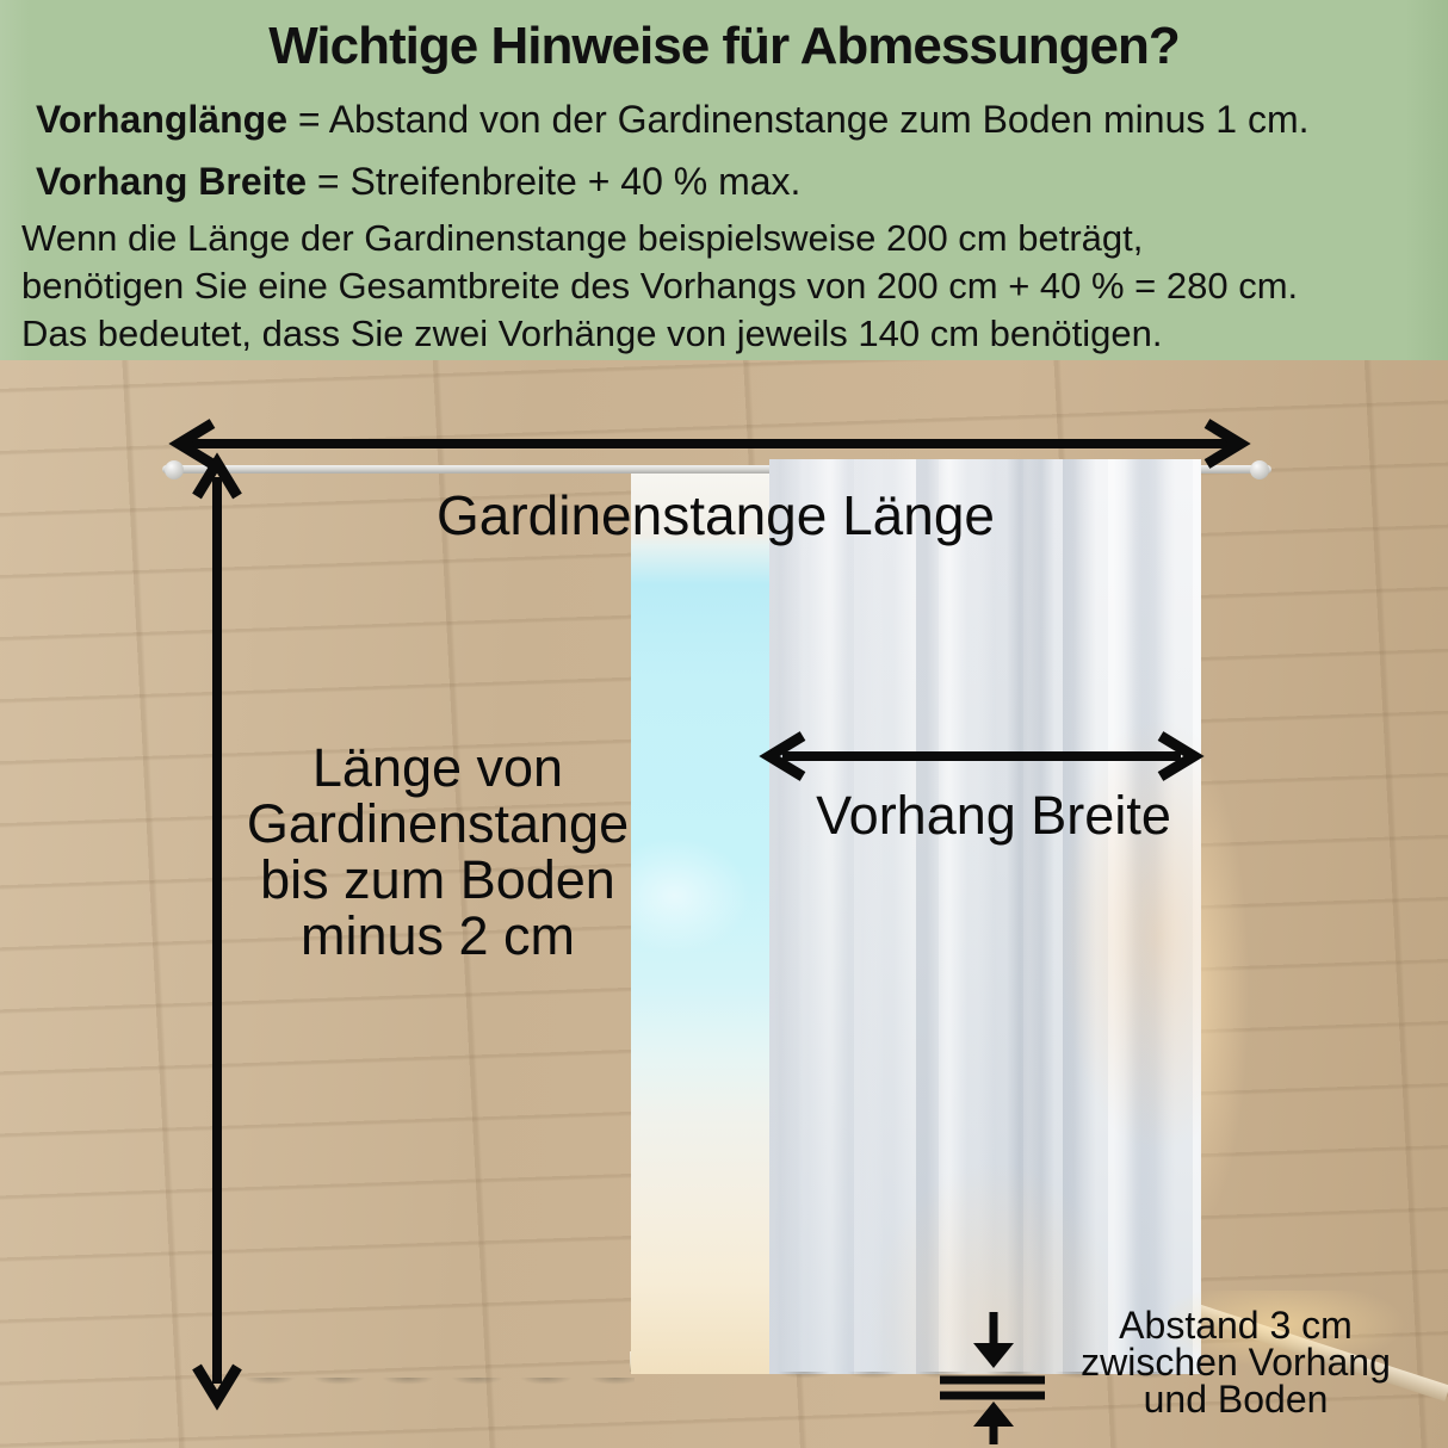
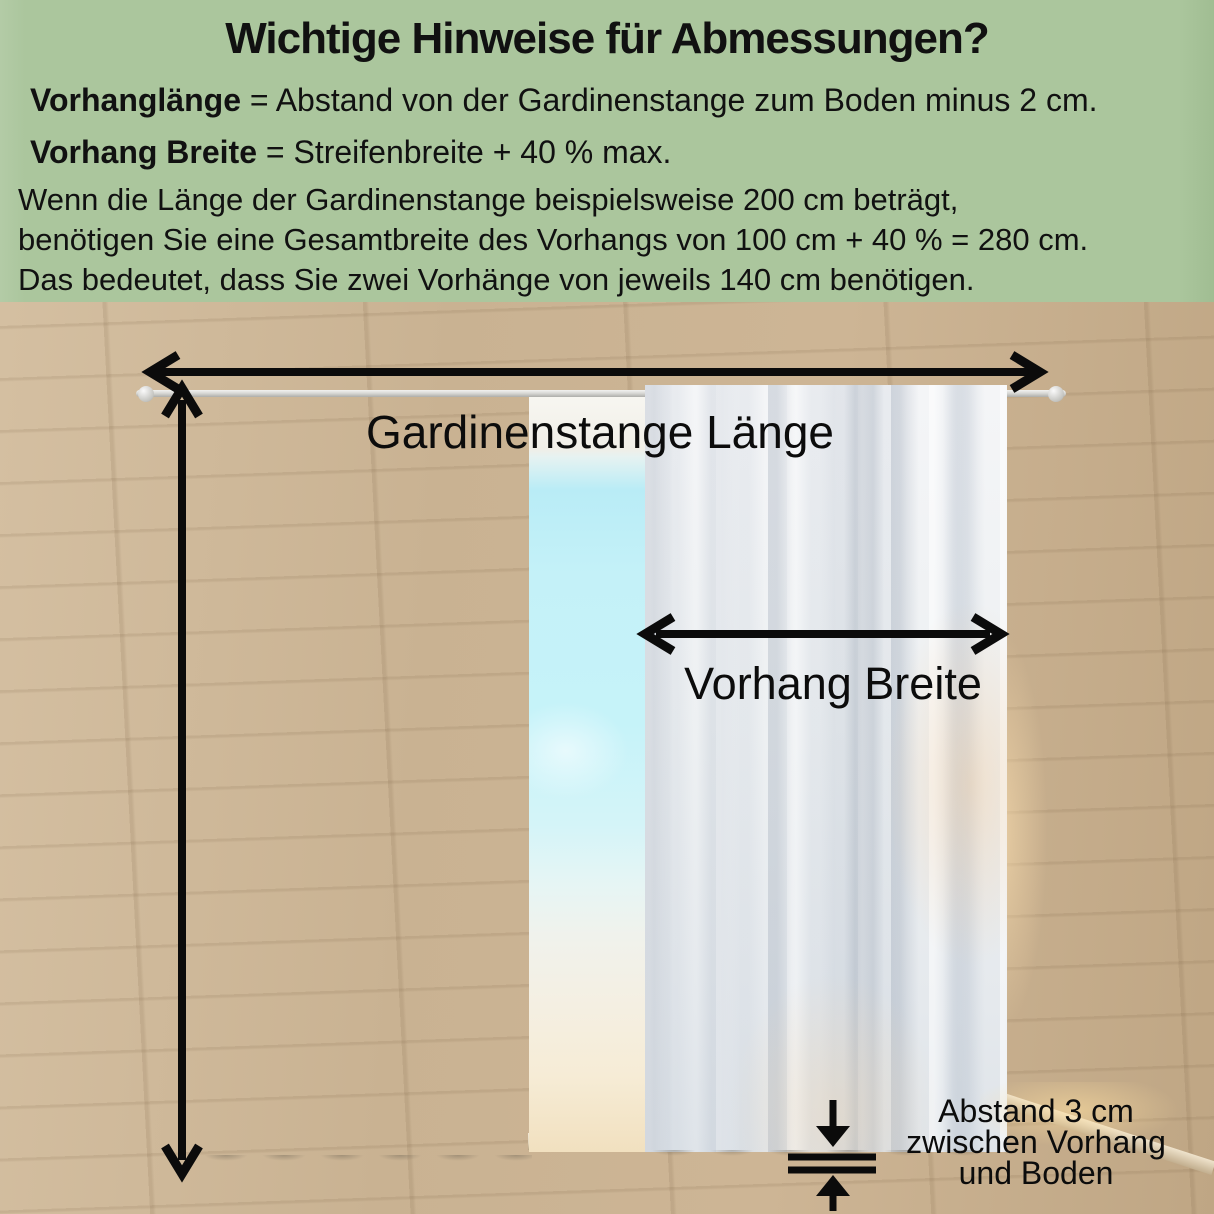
  Wichtige Hinweise für Abmessungen?
- Vorhanglänge = Abstand von der Gardinenstange zum Boden minus 1 cm.
+ Vorhanglänge = Abstand von der Gardinenstange zum Boden minus 2 cm.
  Vorhang Breite = Streifenbreite + 40 % max.
  Wenn die Länge der Gardinenstange beispielsweise 200 cm beträgt,
- benötigen Sie eine Gesamtbreite des Vorhangs von 200 cm + 40 % = 280 cm.
+ benötigen Sie eine Gesamtbreite des Vorhangs von 100 cm + 40 % = 280 cm.
  Das bedeutet, dass Sie zwei Vorhänge von jeweils 140 cm benötigen.
  Gardinenstange Länge
- Länge von
- Gardinenstange
- bis zum Boden
- minus 2 cm
  Vorhang Breite
  Abstand 3 cm
  zwischen Vorhang
  und Boden
